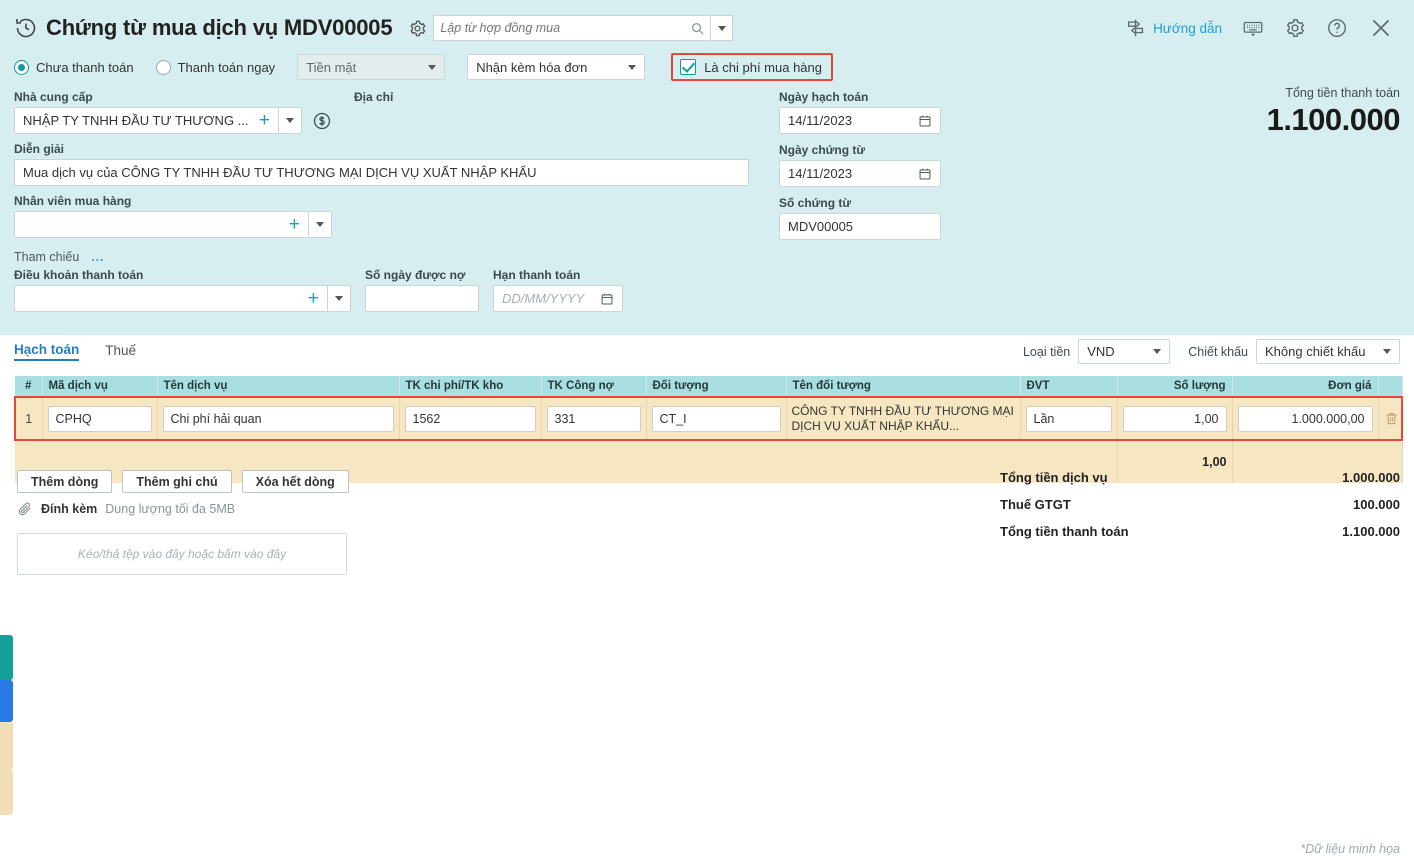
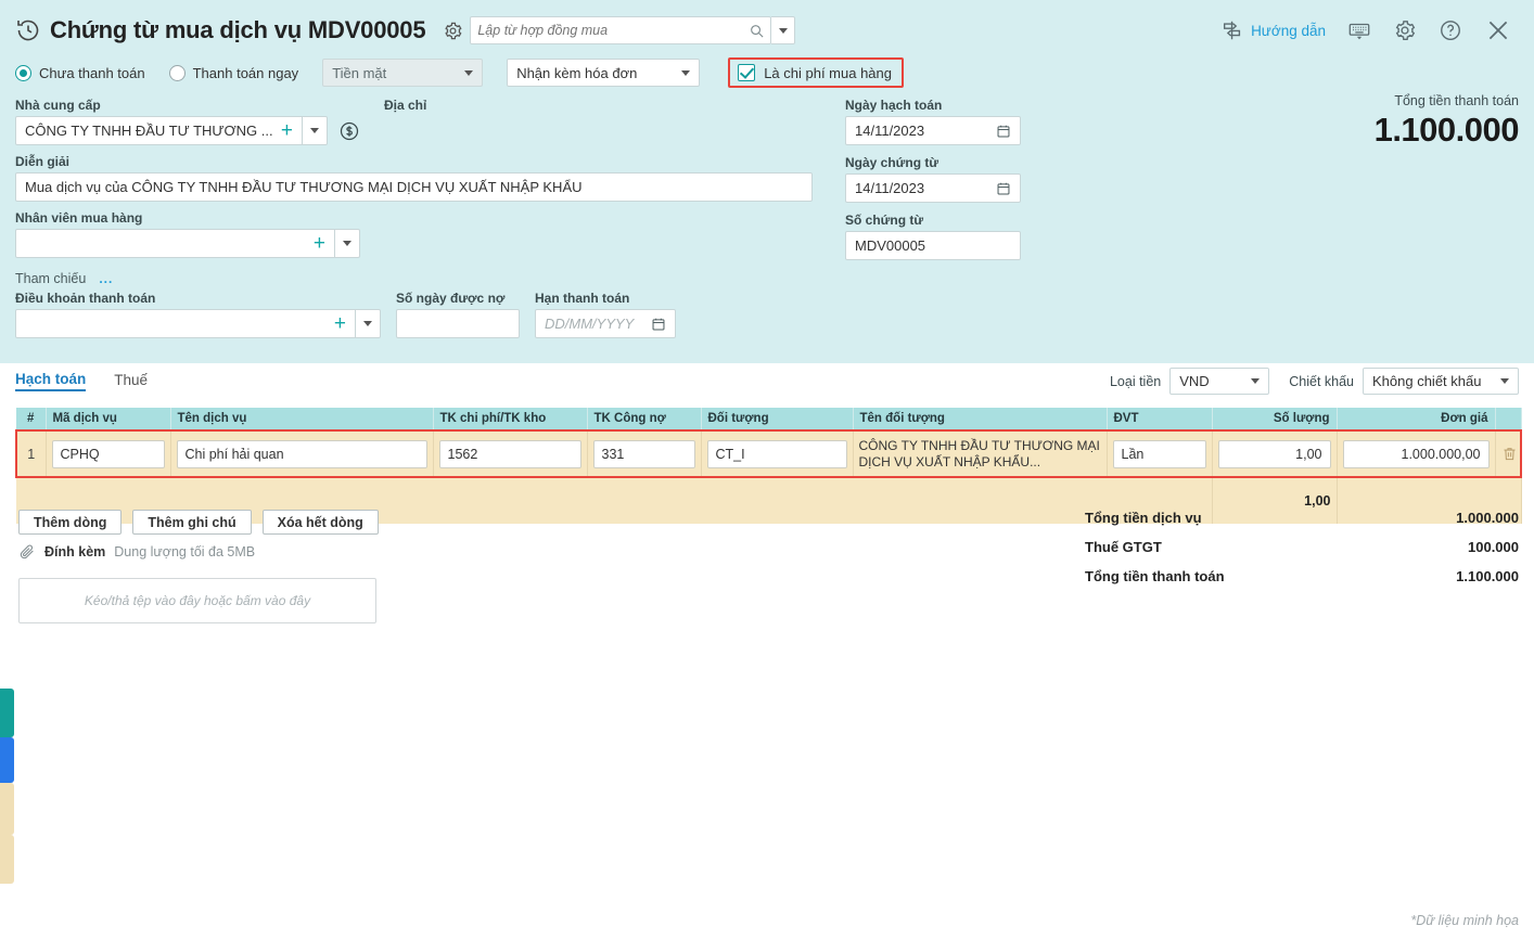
  Chứng từ mua dịch vụ MDV00005
  Lập từ hợp đồng mua
  Hướng dẫn
  Chưa thanh toán
  Thanh toán ngay
  Tiền mặt
  Nhận kèm hóa đơn
  Là chi phí mua hàng
  Nhà cung cấp
- NHẬP TY TNHH ĐẦU TƯ THƯƠNG ...
+ CÔNG TY TNHH ĐẦU TƯ THƯƠNG ...
  +
  Địa chỉ
  Diễn giải
  Mua dịch vụ của CÔNG TY TNHH ĐẦU TƯ THƯƠNG MẠI DỊCH VỤ XUẤT NHẬP KHẨU
  Nhân viên mua hàng
  +
  Ngày hạch toán
  14/11/2023
  Ngày chứng từ
  14/11/2023
  Số chứng từ
  MDV00005
  Tổng tiền thanh toán
  1.100.000
  Tham chiếu
  ...
  Điều khoản thanh toán
  +
  Số ngày được nợ
  Hạn thanh toán
  DD/MM/YYYY
  Hạch toán
  Thuế
  Loại tiền
  VND
  Chiết khấu
  Không chiết khấu
  #	Mã dịch vụ	Tên dịch vụ	TK chi phí/TK kho	TK Công nợ	Đối tượng	Tên đối tượng	ĐVT	Số lượng	Đơn giá
  1	CPHQ	Chi phí hải quan	1562	331	CT_I	CÔNG TY TNHH ĐẦU TƯ THƯƠNG MẠI DỊCH VỤ XUẤT NHẬP KHẨU...	Lần	1,00	1.000.000,00
  	1,00
  Thêm dòng
  Thêm ghi chú
  Xóa hết dòng
  Đính kèm
  Dung lượng tối đa 5MB
  Kéo/thả tệp vào đây hoặc bấm vào đây
  Tổng tiền dịch vụ
  1.000.000
  Thuế GTGT
  100.000
  Tổng tiền thanh toán
  1.100.000
  *Dữ liệu minh họa
